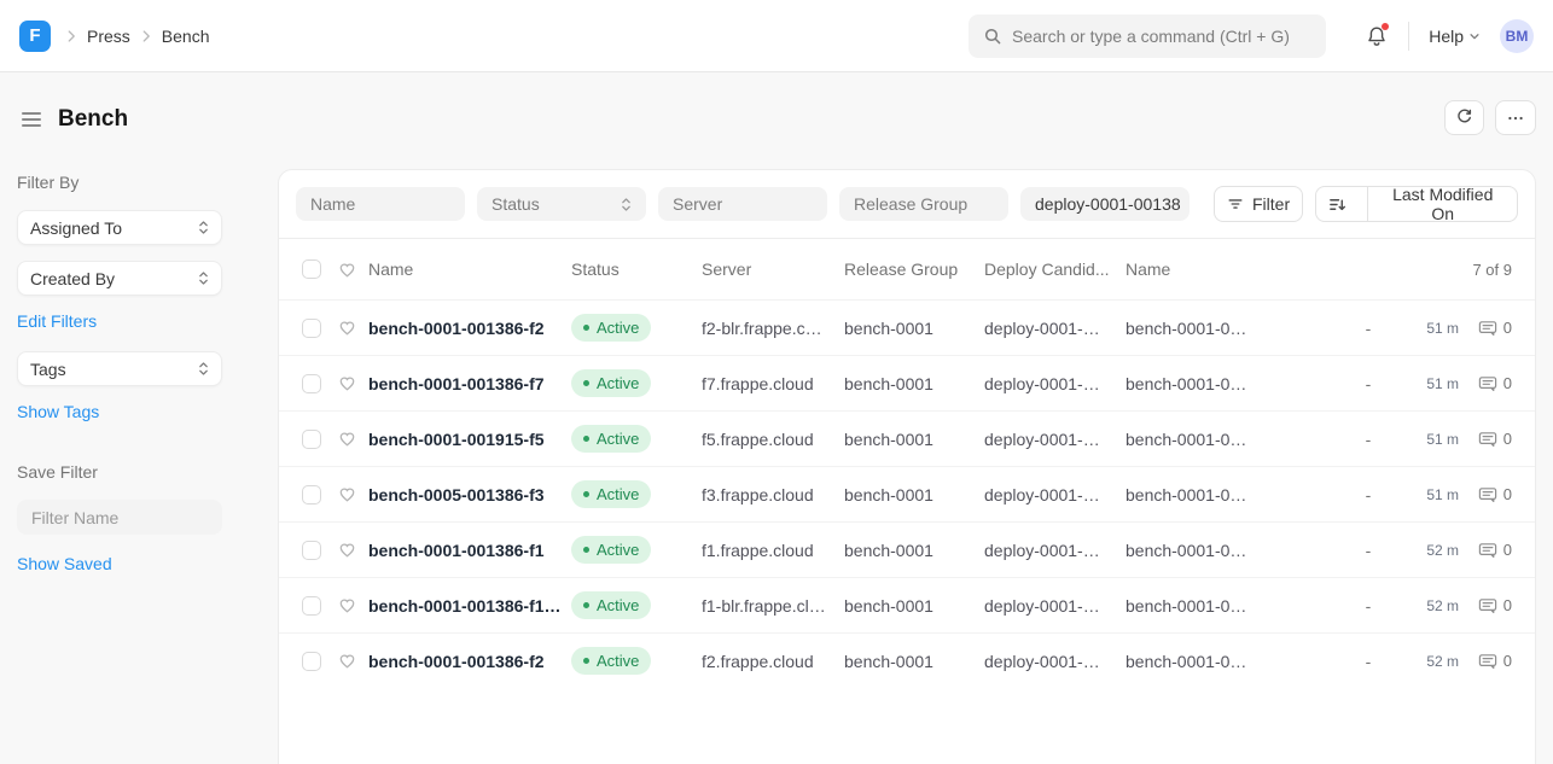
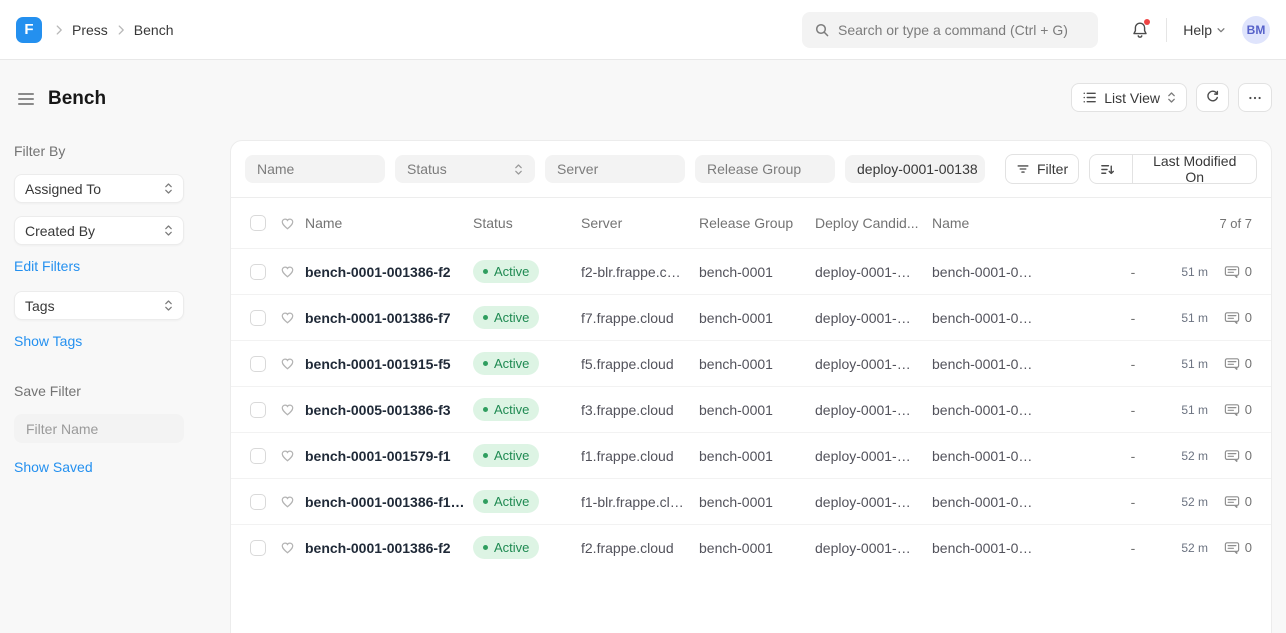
  F
  Press
  Bench
  Search or type a command (Ctrl + G)
  Help
  BM
  Bench
+ List View
  Filter By
  Assigned To
  Created By
  Edit Filters
  Tags
  Show Tags
  Save Filter
  Filter Name
  Show Saved
  Name
  Status
  Server
  Release Group
  deploy-0001-00138
  Filter
  Last Modified On
  Name
  Status
  Server
  Release Group
  Deploy Candid...
  Name
- 7 of 9
+ 7 of 7
  bench-0001-001386-f2
  Active
  f2-blr.frappe.c…
  bench-0001
  deploy-0001-…
  bench-0001-0…
  -
  51 m
  0
  bench-0001-001386-f7
  Active
  f7.frappe.cloud
  bench-0001
  deploy-0001-…
  bench-0001-0…
  -
  51 m
  0
  bench-0001-001915-f5
  Active
  f5.frappe.cloud
  bench-0001
  deploy-0001-…
  bench-0001-0…
  -
  51 m
  0
  bench-0005-001386-f3
  Active
  f3.frappe.cloud
  bench-0001
  deploy-0001-…
  bench-0001-0…
  -
  51 m
  0
- bench-0001-001386-f1
+ bench-0001-001579-f1
  Active
  f1.frappe.cloud
  bench-0001
  deploy-0001-…
  bench-0001-0…
  -
  52 m
  0
  bench-0001-001386-f1…
  Active
  f1-blr.frappe.cl…
  bench-0001
  deploy-0001-…
  bench-0001-0…
  -
  52 m
  0
  bench-0001-001386-f2
  Active
  f2.frappe.cloud
  bench-0001
  deploy-0001-…
  bench-0001-0…
  -
  52 m
  0
